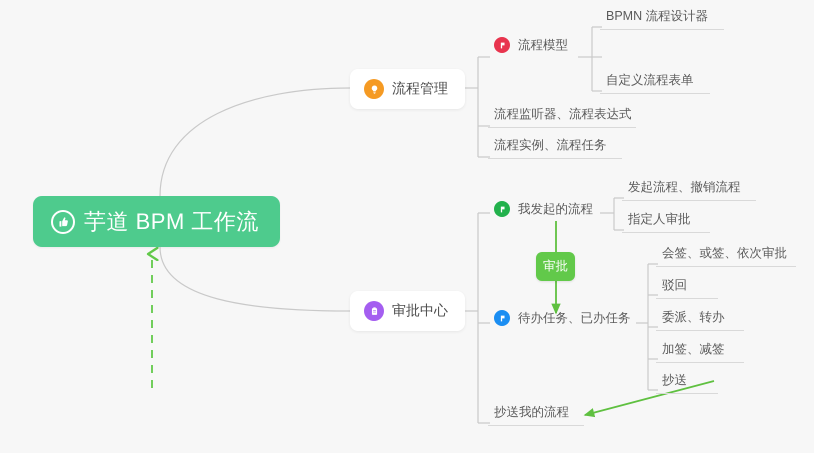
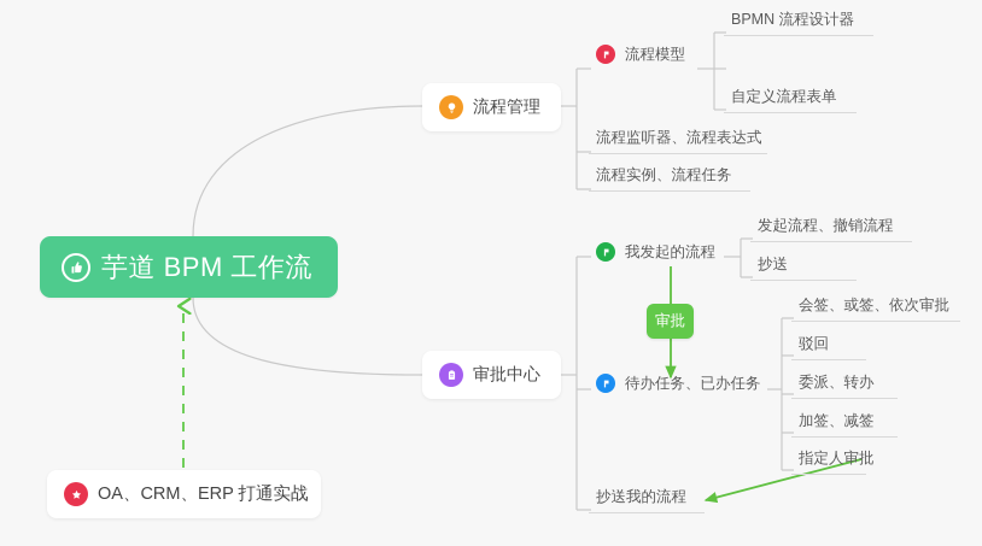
  芋道 BPM 工作流
  流程管理
  流程模型
  BPMN 流程设计器
  自定义流程表单
  流程监听器、流程表达式
  流程实例、流程任务
  审批中心
  我发起的流程
  发起流程、撤销流程
- 指定人审批
+ 抄送
  审批
  待办任务、已办任务
  会签、或签、依次审批
  驳回
  委派、转办
  加签、减签
- 抄送
+ 指定人审批
  抄送我的流程
+ OA、CRM、ERP 打通实战
